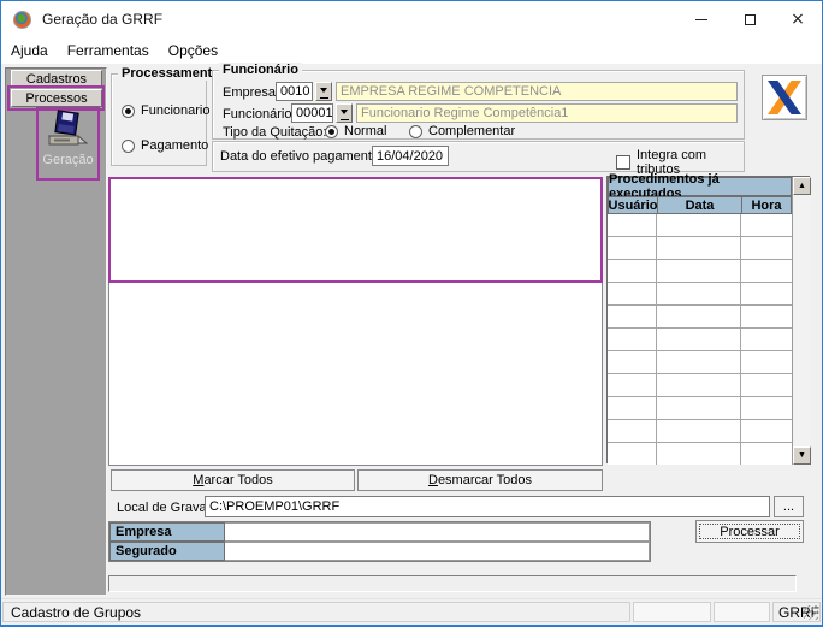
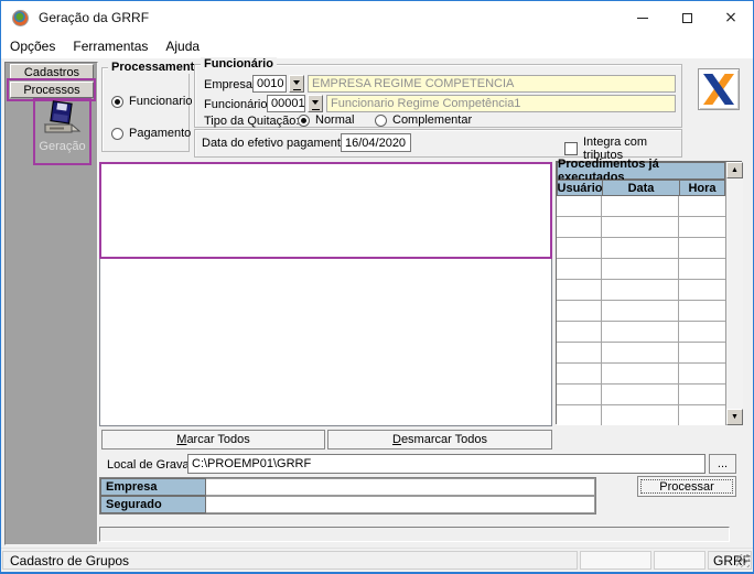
  Geração da GRRF
  ×
- Ajuda
+ Opções
  Ferramentas
- Opções
+ Ajuda
  Cadastros
  Processos
  Geração
  Processament
  Funcionario
  Pagamento
  Funcionário
  Empresa
  0010
  EMPRESA REGIME COMPETENCIA
  Funcionário
  00001
  Funcionario Regime Competência1
  Tipo da Quitação
  Normal
  Complementar
  Data do efetivo pagament
  16/04/2020
  Integra com tributos
  Procedimentos já executados
  Usuário
  Data
  Hora
  Marcar Todos
  Desmarcar Todos
  Local de Grava
  C:\PROEMP01\GRRF
  ...
  Empresa
  Segurado
  Processar
  Cadastro de Grupos
